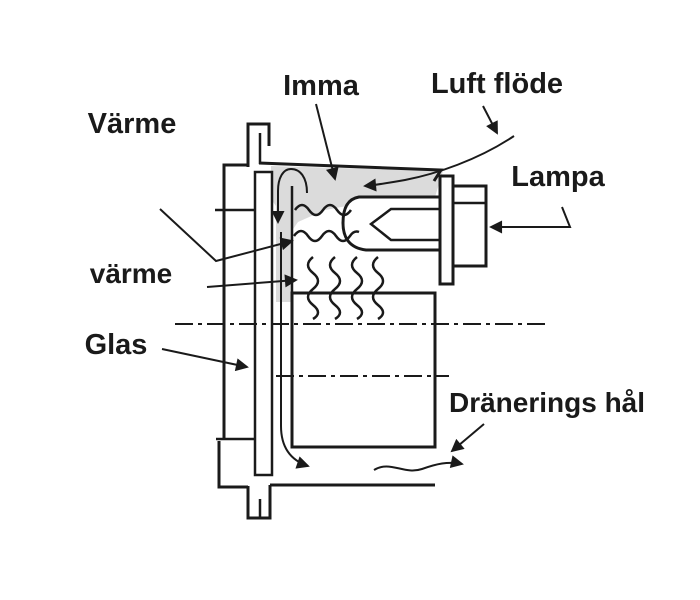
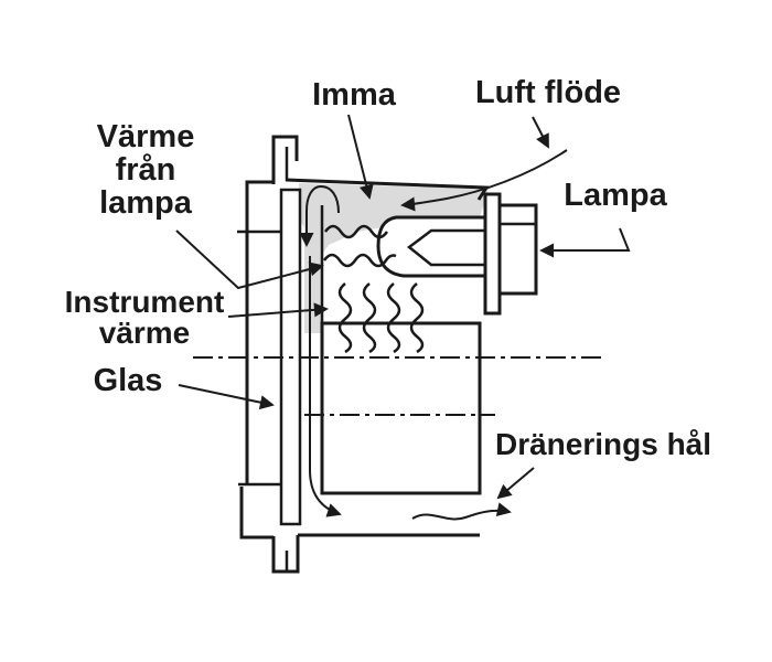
  Imma
  Luft flöde
  Lampa
  Värme
+ från
+ lampa
+ Instrument
  värme
  Glas
  Dränerings hål
